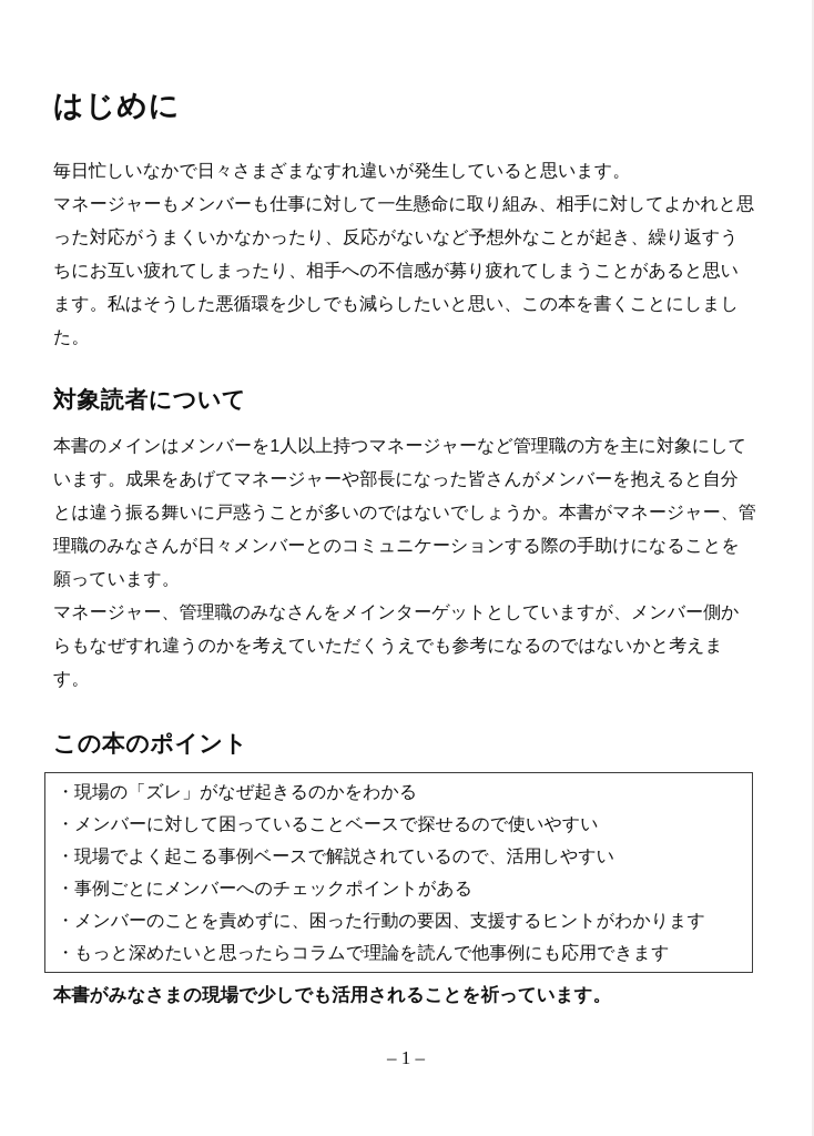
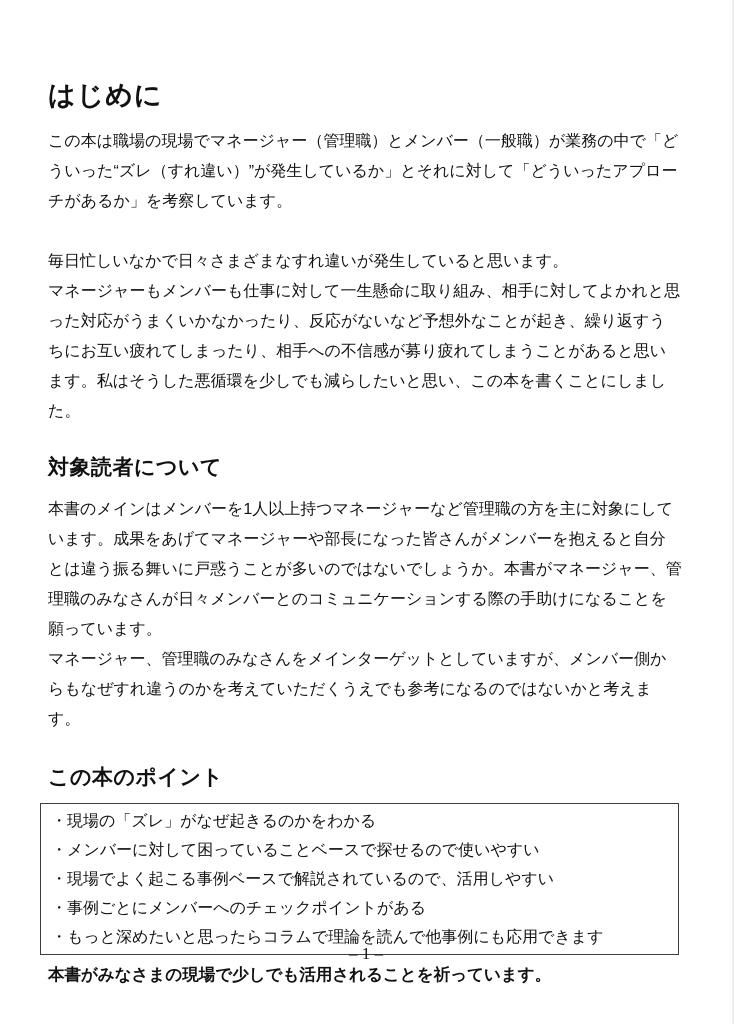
  はじめに
+ この本は職場の現場でマネージャー（管理職）とメンバー（一般職）が業務の中で「どういった“ズレ（すれ違い）”が発生しているか」とそれに対して「どういったアプローチがあるか」を考察しています。
  毎日忙しいなかで日々さまざまなすれ違いが発生していると思います。
  マネージャーもメンバーも仕事に対して一生懸命に取り組み、相手に対してよかれと思った対応がうまくいかなかったり、反応がないなど予想外なことが起き、繰り返すうちにお互い疲れてしまったり、相手への不信感が募り疲れてしまうことがあると思います。私はそうした悪循環を少しでも減らしたいと思い、この本を書くことにしました。
  対象読者について
  本書のメインはメンバーを1人以上持つマネージャーなど管理職の方を主に対象にしています。成果をあげてマネージャーや部長になった皆さんがメンバーを抱えると自分とは違う振る舞いに戸惑うことが多いのではないでしょうか。本書がマネージャー、管理職のみなさんが日々メンバーとのコミュニケーションする際の手助けになることを願っています。
  マネージャー、管理職のみなさんをメインターゲットとしていますが、メンバー側からもなぜすれ違うのかを考えていただくうえでも参考になるのではないかと考えます。
  この本のポイント
  ・現場の「ズレ」がなぜ起きるのかをわかる
  ・メンバーに対して困っていることベースで探せるので使いやすい
  ・現場でよく起こる事例ベースで解説されているので、活用しやすい
  ・事例ごとにメンバーへのチェックポイントがある
- ・メンバーのことを責めずに、困った行動の要因、支援するヒントがわかります
  ・もっと深めたいと思ったらコラムで理論を読んで他事例にも応用できます
  本書がみなさまの現場で少しでも活用されることを祈っています。
  – 1 –
